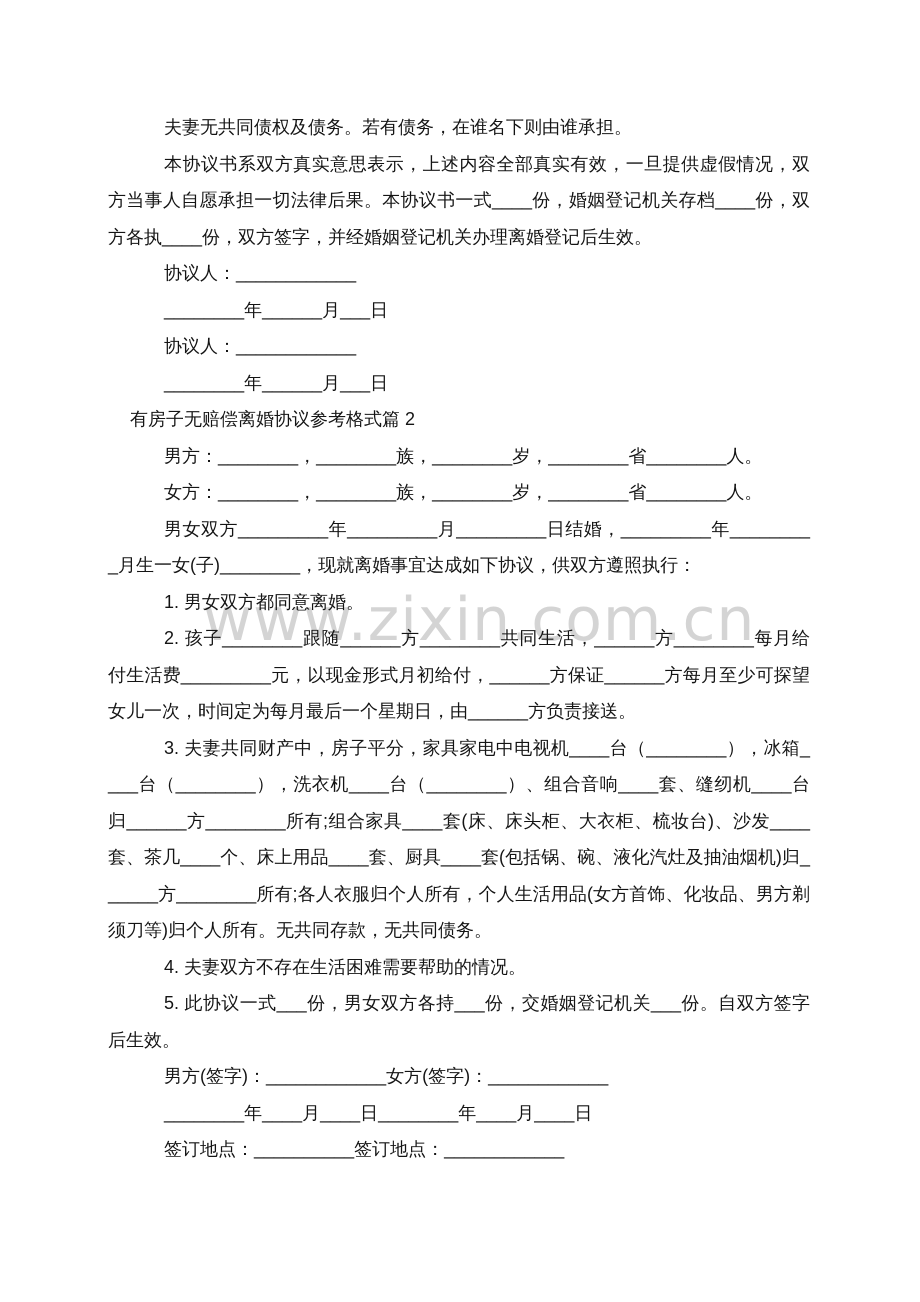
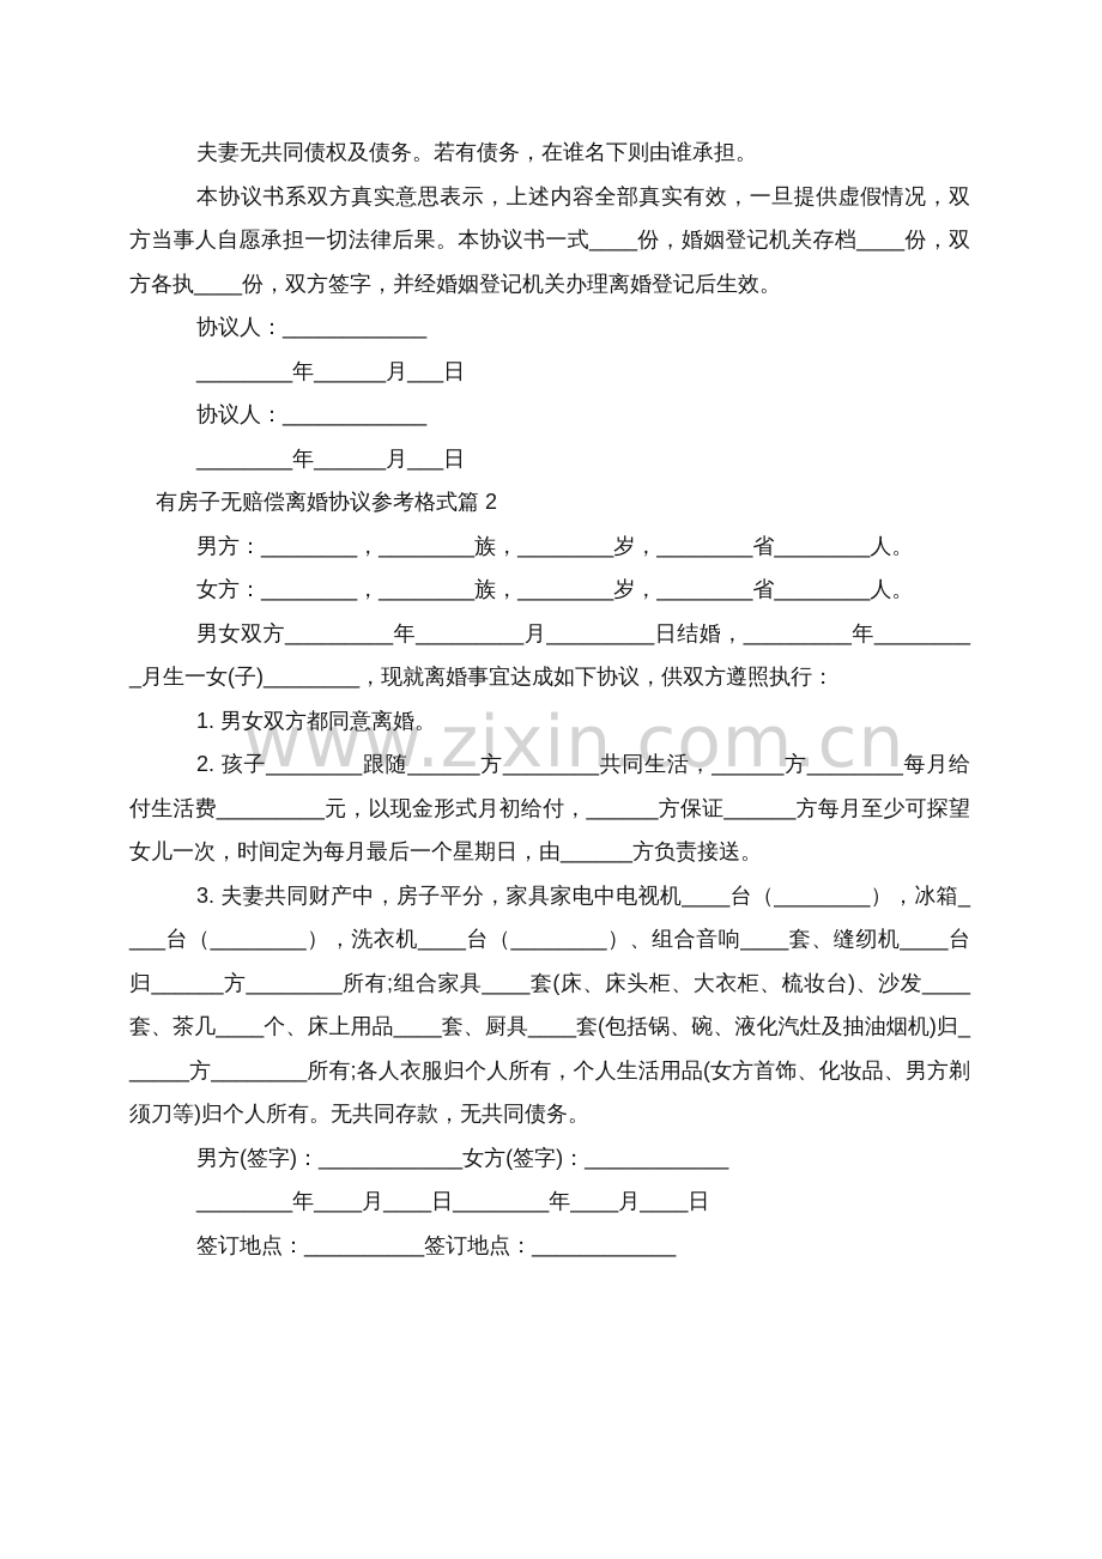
  www.zixin.com.cn
  夫妻无共同债权及债务。若有债务，在谁名下则由谁承担。
  本协议书系双方真实意思表示，上述内容全部真实有效，一旦提供虚假情况，双方当事人自愿承担一切法律后果。本协议书一式____份，婚姻登记机关存档____份，双方各执____份，双方签字，并经婚姻登记机关办理离婚登记后生效。
  协议人：____________
  ________年______月___日
  协议人：____________
  ________年______月___日
  有房子无赔偿离婚协议参考格式篇 2
  男方：________，________族，________岁，________省________人。
  女方：________，________族，________岁，________省________人。
  男女双方_________年_________月_________日结婚，_________年_________月生一女(子)________，现就离婚事宜达成如下协议，供双方遵照执行：
  1. 男女双方都同意离婚。
  2. 孩子________跟随______方________共同生活，______方________每月给付生活费_________元，以现金形式月初给付，______方保证______方每月至少可探望女儿一次，时间定为每月最后一个星期日，由______方负责接送。
  3. 夫妻共同财产中，房子平分，家具家电中电视机____台（________），冰箱____台（________），洗衣机____台（________）、组合音响____套、缝纫机____台归______方________所有;组合家具____套(床、床头柜、大衣柜、梳妆台)、沙发____套、茶几____个、床上用品____套、厨具____套(包括锅、碗、液化汽灶及抽油烟机)归______方________所有;各人衣服归个人所有，个人生活用品(女方首饰、化妆品、男方剃须刀等)归个人所有。无共同存款，无共同债务。
- 4. 夫妻双方不存在生活困难需要帮助的情况。
- 5. 此协议一式___份，男女双方各持___份，交婚姻登记机关___份。自双方签字后生效。
  男方(签字)：____________女方(签字)：____________
  ________年____月____日________年____月____日
  签订地点：__________签订地点：____________
